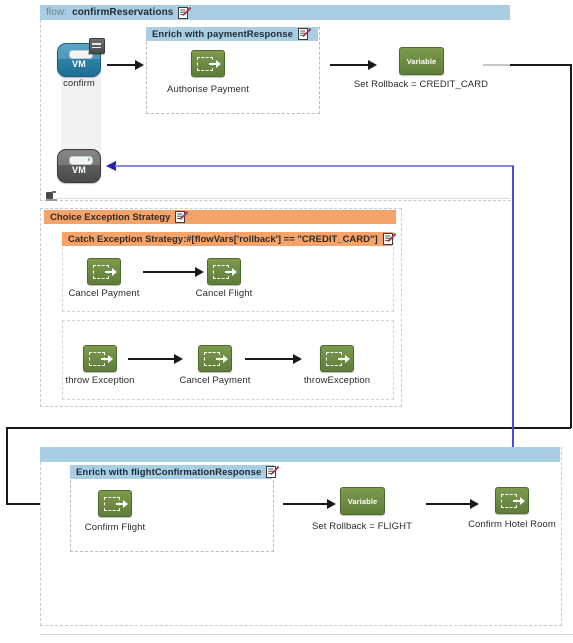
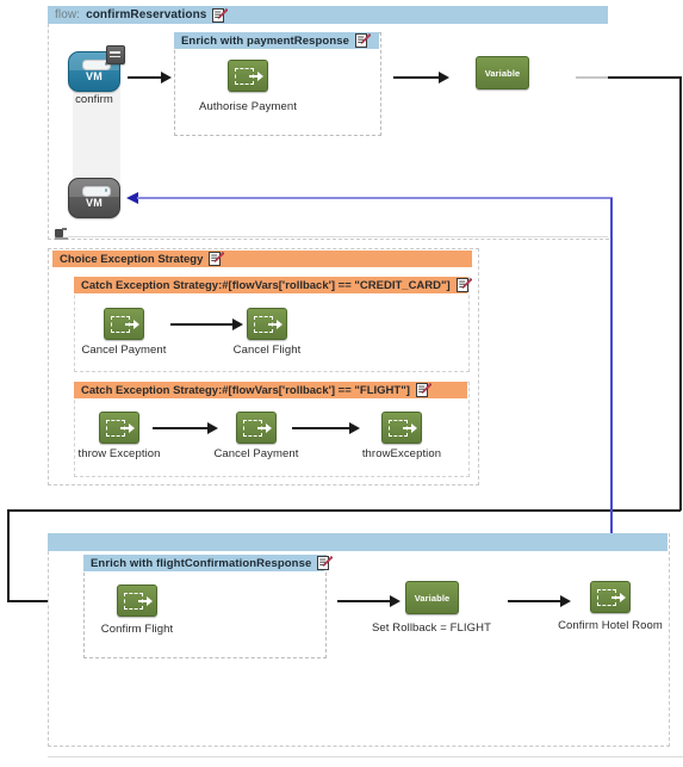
  flow:
  confirmReservations
  VM
  confirm
  VM
  Enrich with paymentResponse
  Authorise Payment
  Variable
- Set Rollback = CREDIT_CARD
  Choice Exception Strategy
  Catch Exception Strategy:#[flowVars['rollback'] == "CREDIT_CARD"]
  Cancel Payment
  Cancel Flight
+ Catch Exception Strategy:#[flowVars['rollback'] == "FLIGHT"]
  throw Exception
  Cancel Payment
  throwException
  Enrich with flightConfirmationResponse
  Confirm Flight
  Variable
  Set Rollback = FLIGHT
  Confirm Hotel Room
